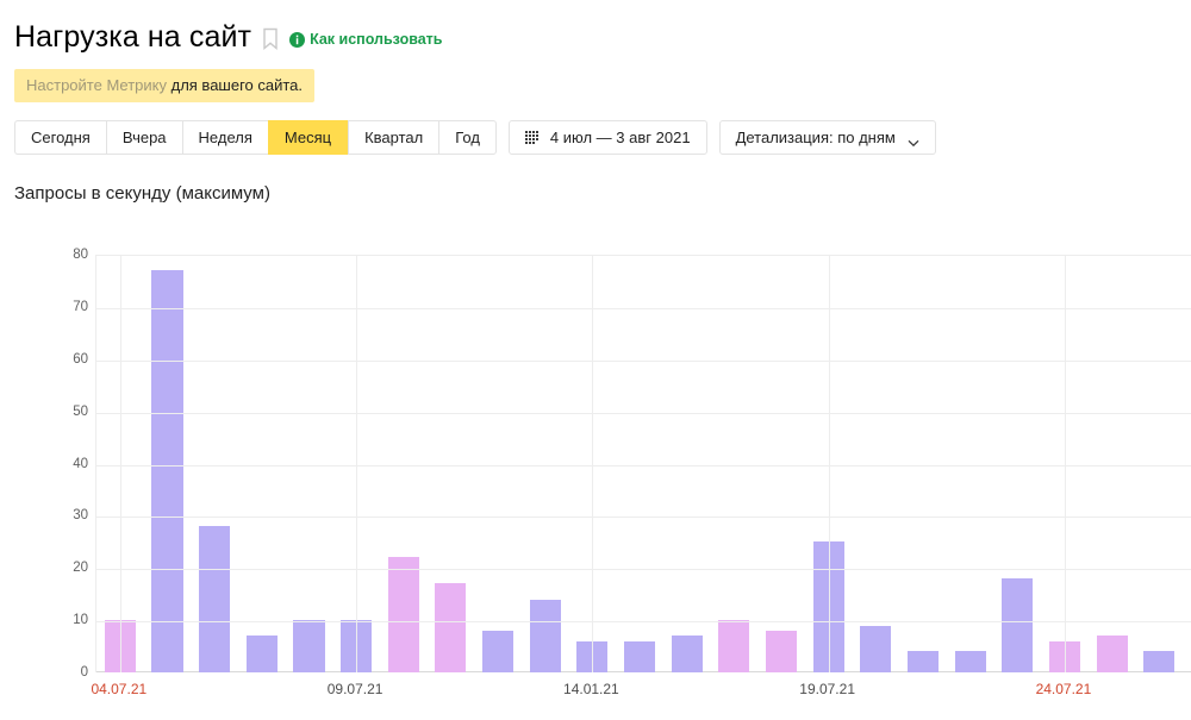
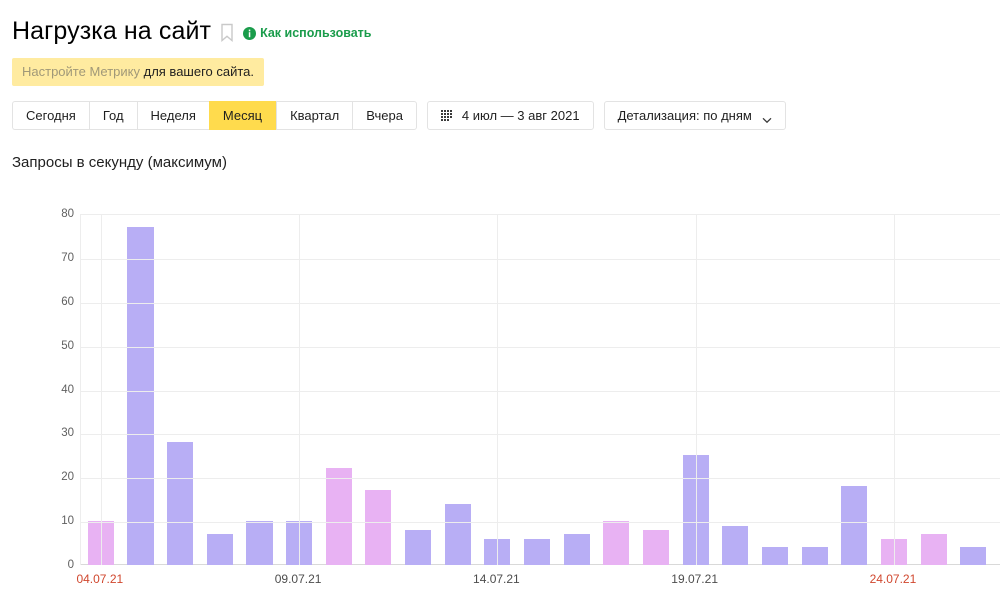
  Нагрузка на сайт
  Как использовать
  Настройте Метрику для вашего сайта.
  Сегодня
- Вчера
+ Год
  Неделя
  Месяц
  Квартал
- Год
+ Вчера
  4 июл — 3 авг 2021
  Детализация: по дням
  Запросы в секунду (максимум)
  0
  10
  20
  30
  40
  50
  60
  70
  80
  04.07.21
  09.07.21
- 14.01.21
+ 14.07.21
  19.07.21
  24.07.21
